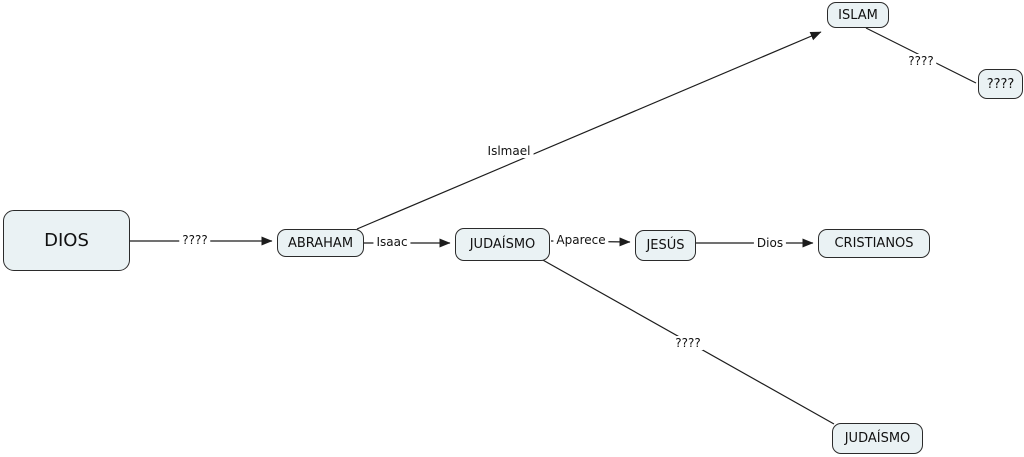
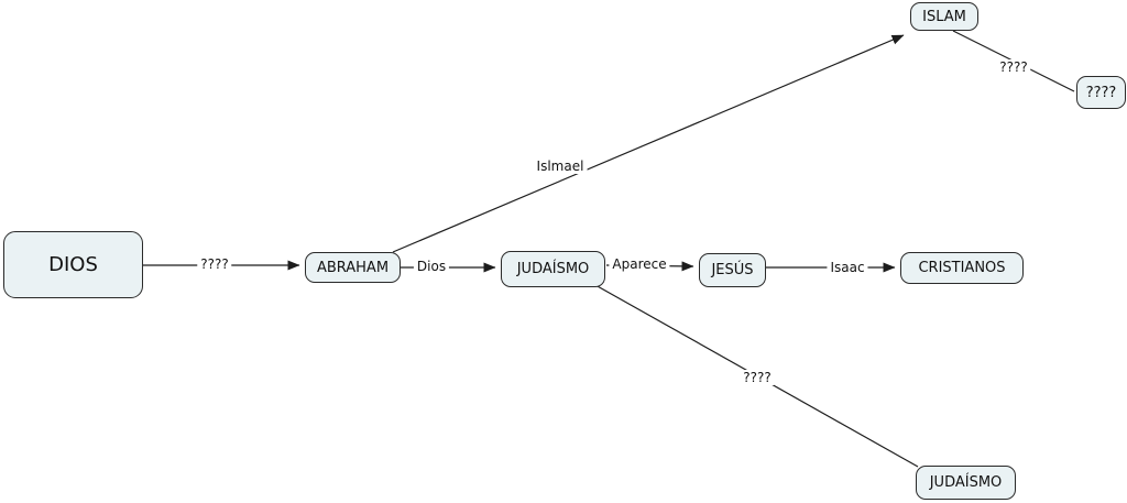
  DIOS
  ABRAHAM
  JUDAÍSMO
  JESÚS
  CRISTIANOS
  ISLAM
  ????
  JUDAÍSMO
  ????
  Islmael
- Isaac
+ Dios
  Aparece
- Dios
+ Isaac
  ????
  ????
